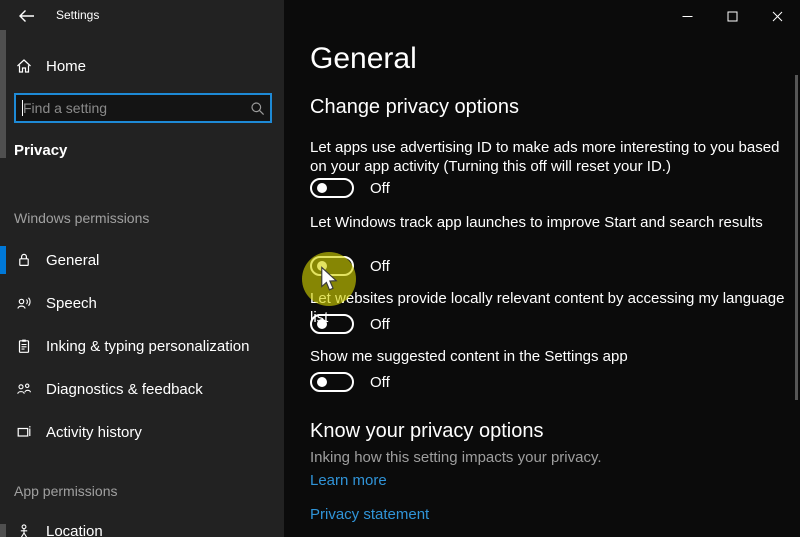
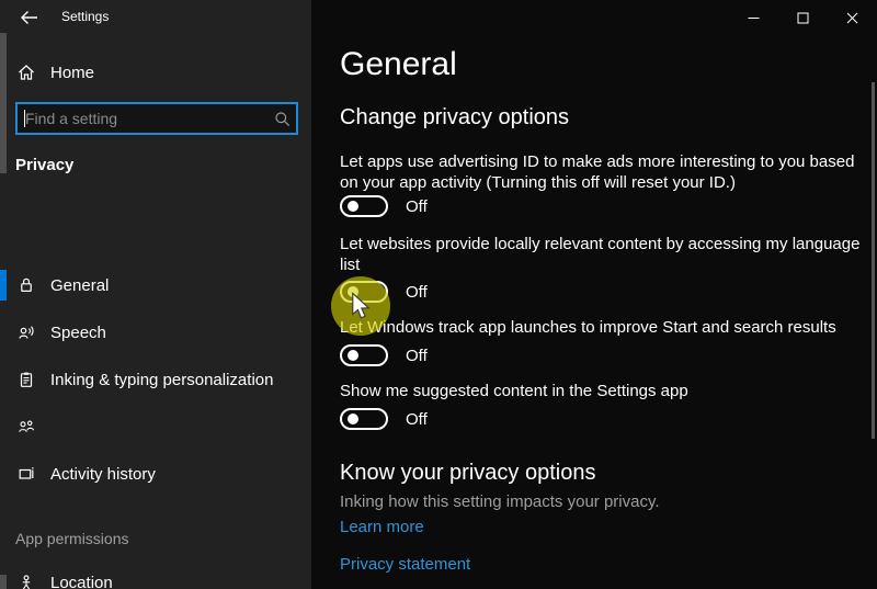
  Settings
  Home
  Find a setting
  Privacy
- Windows permissions
  General
  Speech
  Inking & typing personalization
- Diagnostics & feedback
  Activity history
  App permissions
  Location
  General
  Change privacy options
  Let apps use advertising ID to make ads more interesting to you based on your app activity (Turning this off will reset your ID.)
  Off
- Let Windows track app launches to improve Start and search results
+ Let websites provide locally relevant content by accessing my language list
  Off
- Let websites provide locally relevant content by accessing my language list
+ Let Windows track app launches to improve Start and search results
  Off
  Show me suggested content in the Settings app
  Off
  Know your privacy options
  Inking how this setting impacts your privacy.
  Learn more
  Privacy statement
